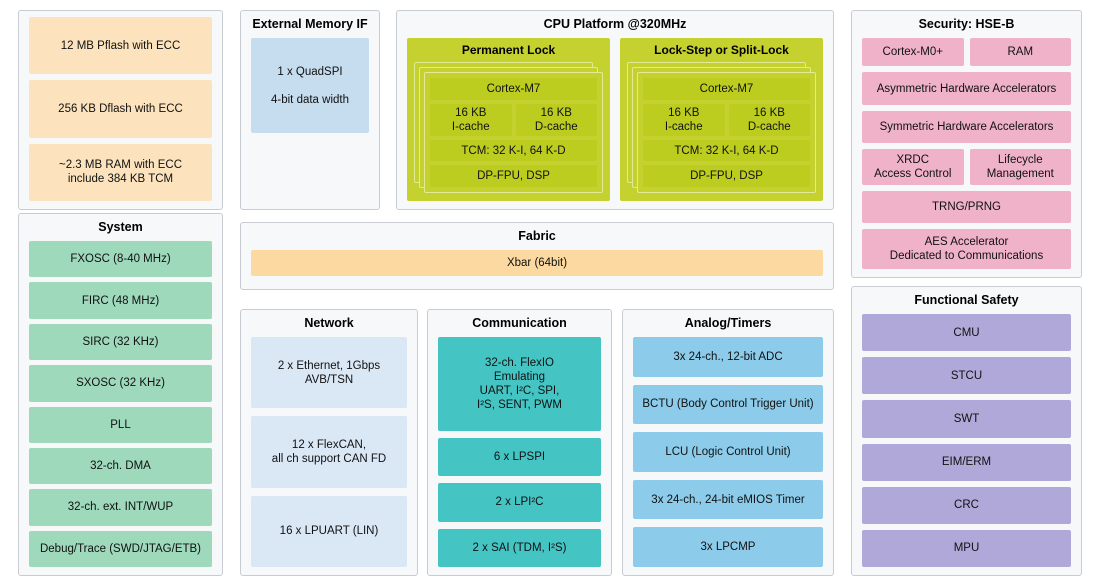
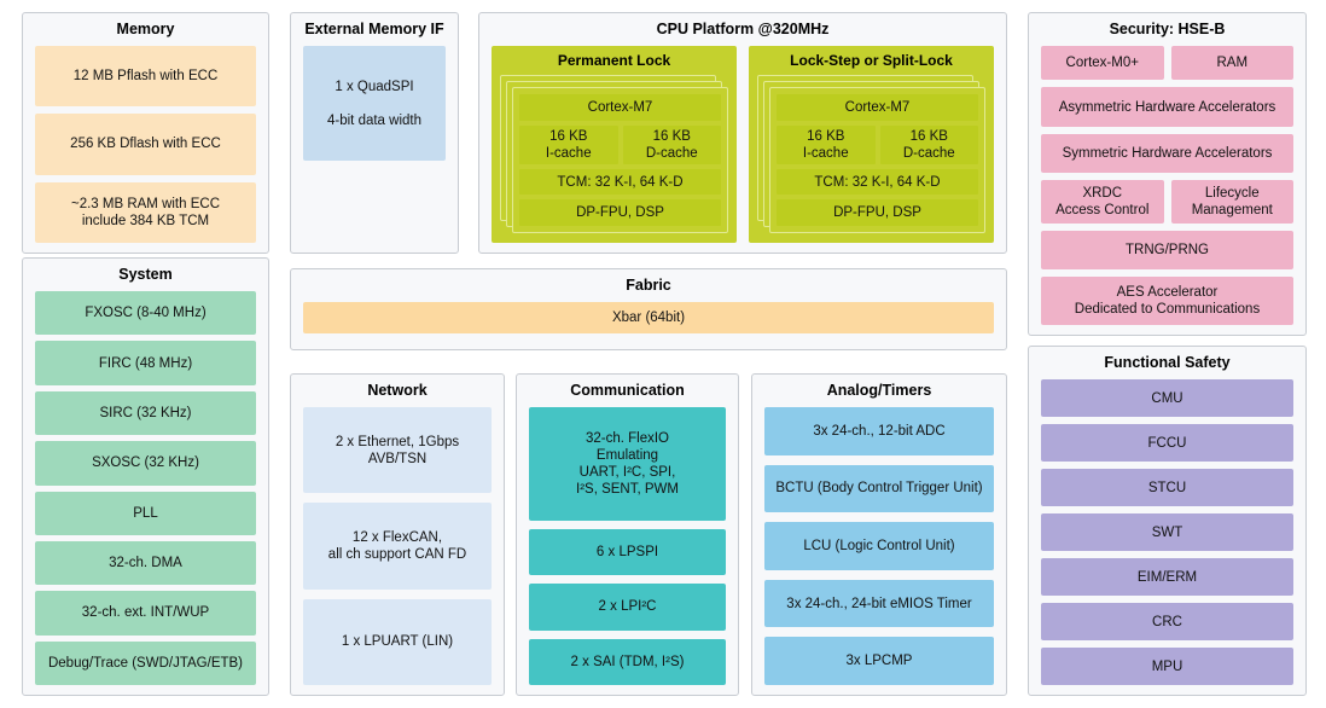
+ Memory
  12 MB Pflash with ECC
  256 KB Dflash with ECC
  ~2.3 MB RAM with ECC
  include 384 KB TCM
  External Memory IF
  1 x QuadSPI
  4-bit data width
  CPU Platform @320MHz
  Permanent Lock
  Cortex-M7
  16 KB
  I-cache
  16 KB
  D-cache
  TCM: 32 K-I, 64 K-D
  DP-FPU, DSP
  Lock-Step or Split-Lock
  Cortex-M7
  16 KB
  I-cache
  16 KB
  D-cache
  TCM: 32 K-I, 64 K-D
  DP-FPU, DSP
  Security: HSE-B
  Cortex-M0+
  RAM
  Asymmetric Hardware Accelerators
  Symmetric Hardware Accelerators
  XRDC
  Access Control
  Lifecycle
  Management
  TRNG/PRNG
  AES Accelerator
  Dedicated to Communications
  System
  FXOSC (8-40 MHz)
  FIRC (48 MHz)
  SIRC (32 KHz)
  SXOSC (32 KHz)
  PLL
  32-ch. DMA
  32-ch. ext. INT/WUP
  Debug/Trace (SWD/JTAG/ETB)
  Fabric
  Xbar (64bit)
  Network
  2 x Ethernet, 1Gbps
  AVB/TSN
  12 x FlexCAN,
  all ch support CAN FD
- 16 x LPUART (LIN)
+ 1 x LPUART (LIN)
  Communication
  32-ch. FlexIO
  Emulating
  UART, I²C, SPI,
  I²S, SENT, PWM
  6 x LPSPI
  2 x LPI²C
  2 x SAI (TDM, I²S)
  Analog/Timers
  3x 24-ch., 12-bit ADC
  BCTU (Body Control Trigger Unit)
  LCU (Logic Control Unit)
  3x 24-ch., 24-bit eMIOS Timer
  3x LPCMP
  Functional Safety
  CMU
+ FCCU
  STCU
  SWT
  EIM/ERM
  CRC
  MPU
